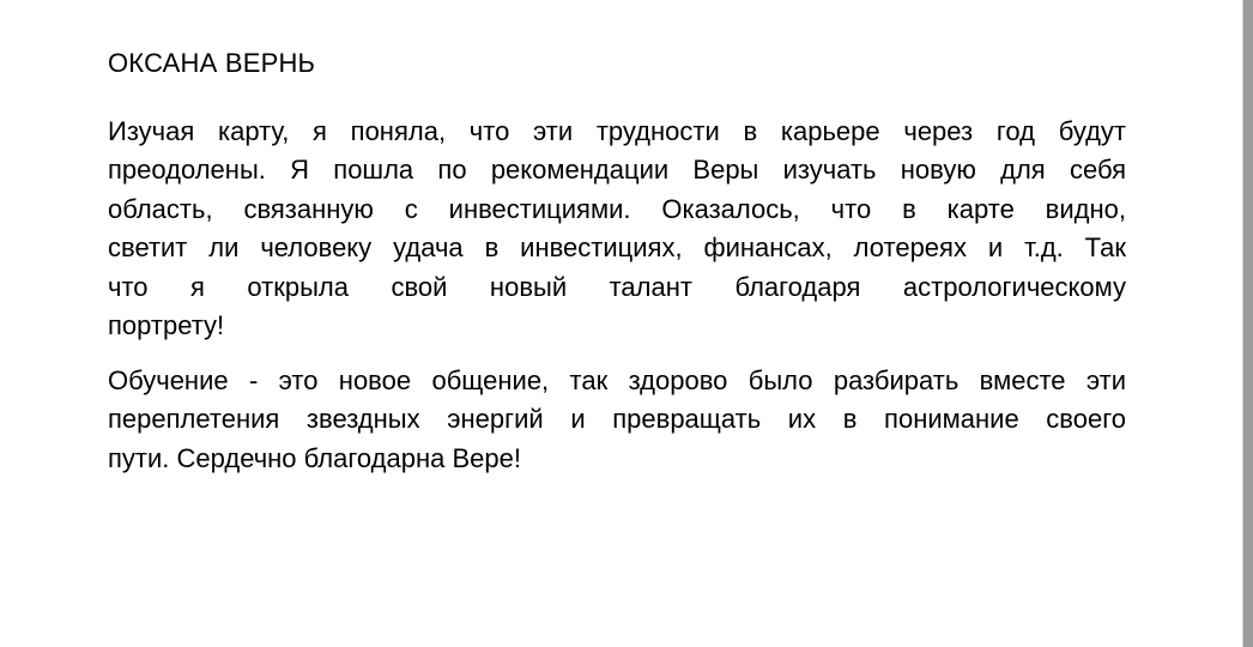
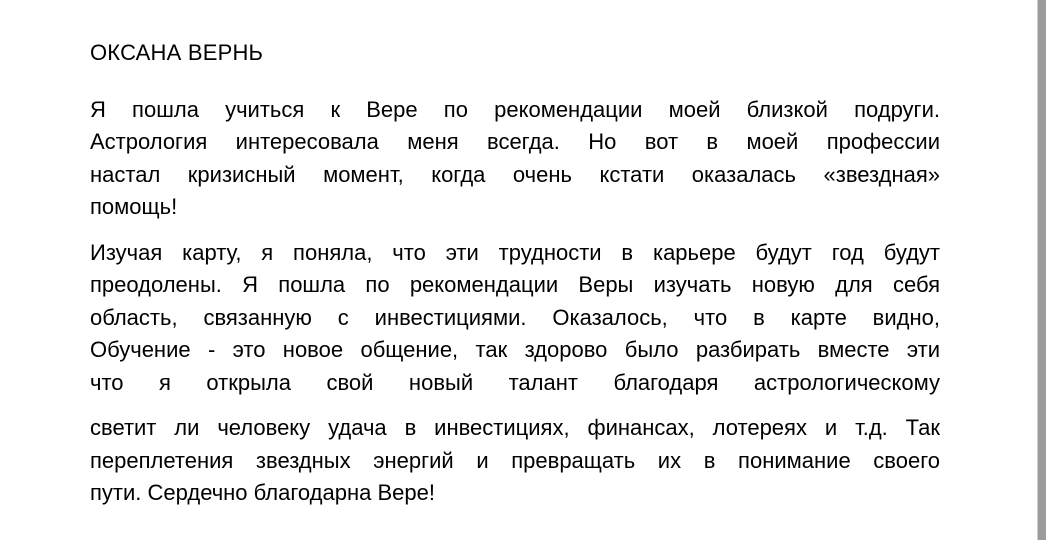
  ОКСАНА ВЕРНЬ
+ Я пошла учиться к Вере по рекомендации моей близкой подруги.
+ Астрология интересовала меня всегда. Но вот в моей профессии
+ настал кризисный момент, когда очень кстати оказалась «звездная»
+ помощь!
- Изучая карту, я поняла, что эти трудности в карьере через год будут
+ Изучая карту, я поняла, что эти трудности в карьере будут год будут
  преодолены. Я пошла по рекомендации Веры изучать новую для себя
  область, связанную с инвестициями. Оказалось, что в карте видно,
- светит ли человеку удача в инвестициях, финансах, лотереях и т.д. Так
+ Обучение - это новое общение, так здорово было разбирать вместе эти
  что я открыла свой новый талант благодаря астрологическому
- портрету!
- Обучение - это новое общение, так здорово было разбирать вместе эти
+ светит ли человеку удача в инвестициях, финансах, лотереях и т.д. Так
  переплетения звездных энергий и превращать их в понимание своего
  пути. Сердечно благодарна Вере!
